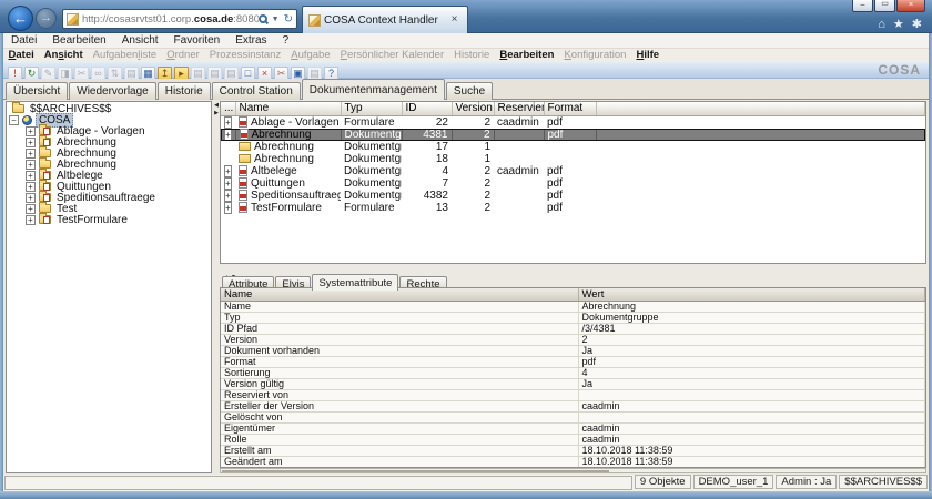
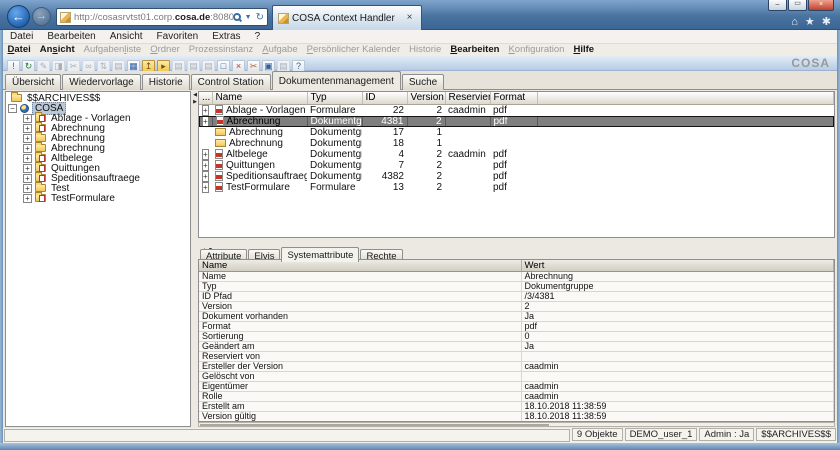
  ←
  →
  http://cosasrvtst01.corp.cosa.de:8080
  ↻
  COSA Context Handler
  ×
  ⌂
  ★
  ✱
  Datei Bearbeiten Ansicht Favoriten Extras ?
  Datei Ansicht Aufgabenliste Ordner Prozessinstanz Aufgabe Persönlicher Kalender Historie Bearbeiten Konfiguration Hilfe
  ! ↻ ✎ ◨ ✂ ∞ ⇅ ▤ ▦ ↥ ▸ ▤ ▤ ▤ □ × ✂ ▣ ▤ ?
  COSA
  Übersicht Wiedervorlage Historie Control Station Dokumentenmanagement Suche
  $$ARCHIVES$$
  −
  COSA
  +
  Ablage - Vorlagen
  +
  Abrechnung
  +
  Abrechnung
  +
  Abrechnung
  +
  Altbelege
  +
  Quittungen
  +
  Speditionsauftraege
  +
  Test
  +
  TestFormulare
  ...	Name	Typ	ID	Version	Reservie	Format
  +	Ablage - Vorlagen	Formulare	22	2	caadmin	pdf
  +	Abrechnung	Dokumentg	4381	2		pdf
  	Abrechnung	Dokumentg	17	1
  	Abrechnung	Dokumentg	18	1
  +	Altbelege	Dokumentg	4	2	caadmin	pdf
  +	Quittungen	Dokumentg	7	2		pdf
  +	Speditionsauftraeg	Dokumentg	4382	2		pdf
  +	TestFormulare	Formulare	13	2		pdf
  Attribute Elvis Systemattribute Rechte
  Name	Wert
  Name	Abrechnung
  Typ	Dokumentgruppe
  ID Pfad	/3/4381
  Version	2
  Dokument vorhanden	Ja
  Format	pdf
- Sortierung	4
+ Sortierung	0
- Version gültig	Ja
+ Geändert am	Ja
  Reserviert von
  Ersteller der Version	caadmin
  Gelöscht von
  Eigentümer	caadmin
  Rolle	caadmin
  Erstellt am	18.10.2018 11:38:59
- Geändert am	18.10.2018 11:38:59
+ Version gültig	18.10.2018 11:38:59
  9 Objekte DEMO_user_1 Admin : Ja $$ARCHIVES$$
